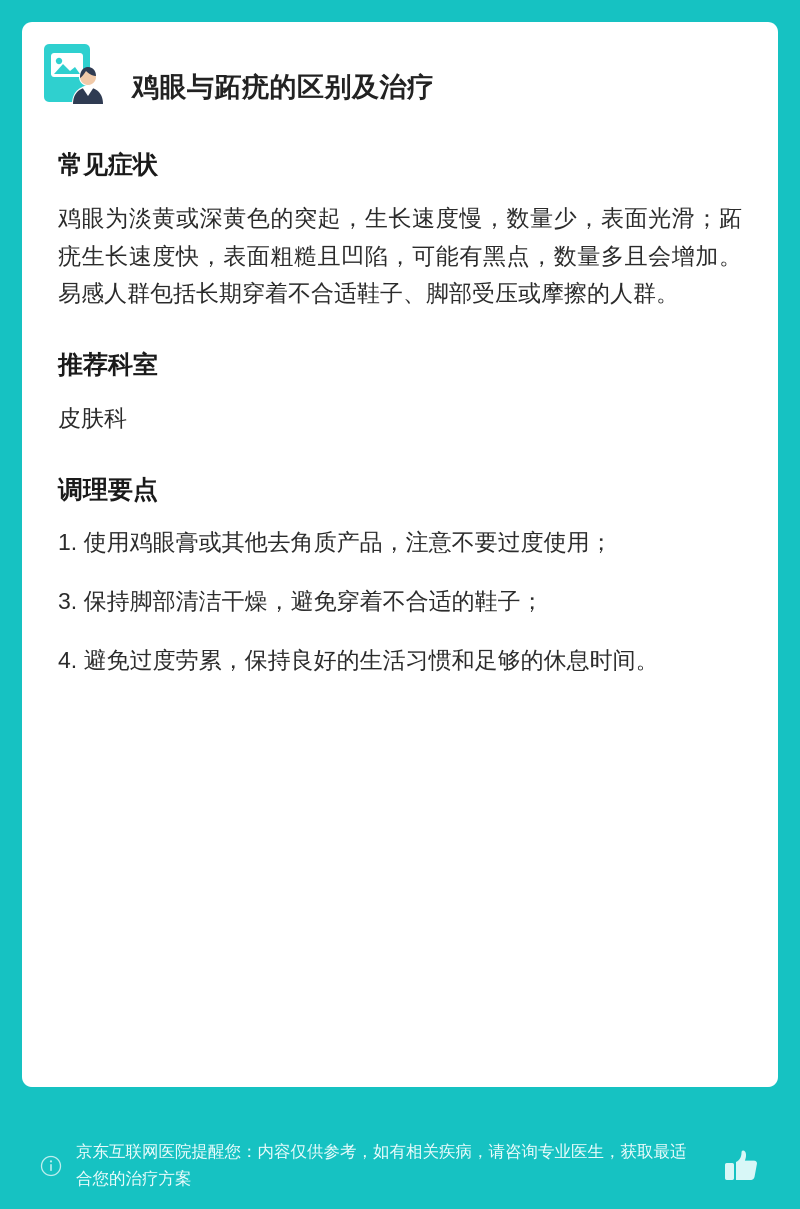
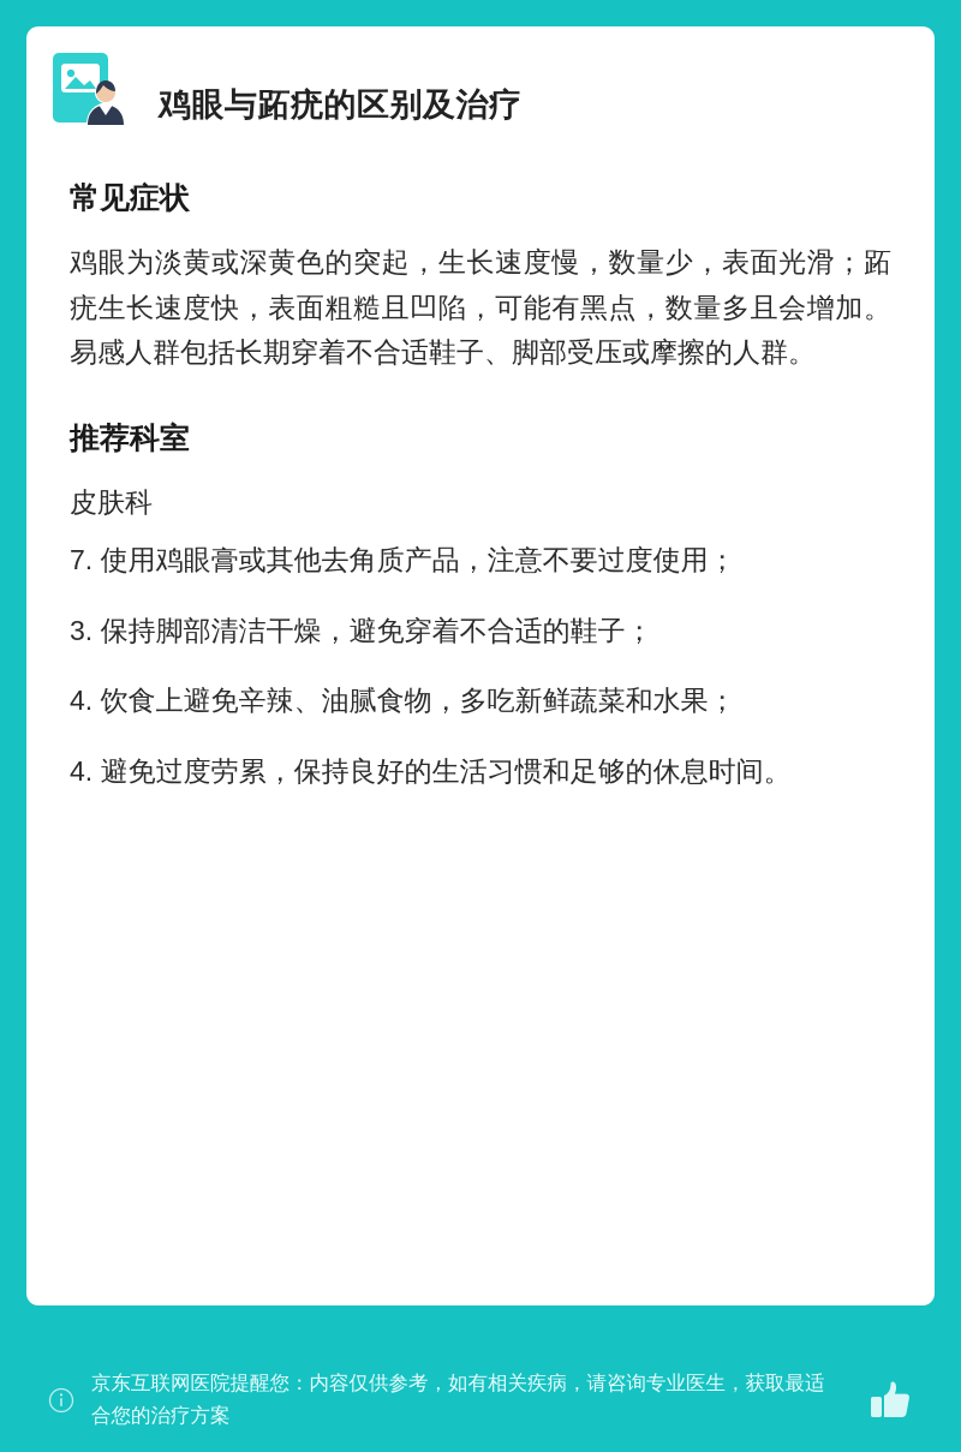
  鸡眼与跖疣的区别及治疗
  常见症状
  鸡眼为淡黄或深黄色的突起，生长速度慢，数量少，表面光滑；跖疣生长速度快，表面粗糙且凹陷，可能有黑点，数量多且会增加。易感人群包括长期穿着不合适鞋子、脚部受压或摩擦的人群。
  推荐科室
  皮肤科
- 调理要点
- 1. 使用鸡眼膏或其他去角质产品，注意不要过度使用；
+ 7. 使用鸡眼膏或其他去角质产品，注意不要过度使用；
  3. 保持脚部清洁干燥，避免穿着不合适的鞋子；
+ 4. 饮食上避免辛辣、油腻食物，多吃新鲜蔬菜和水果；
  4. 避免过度劳累，保持良好的生活习惯和足够的休息时间。
  京东互联网医院提醒您：内容仅供参考，如有相关疾病，请咨询专业医生，获取最适合您的治疗方案
